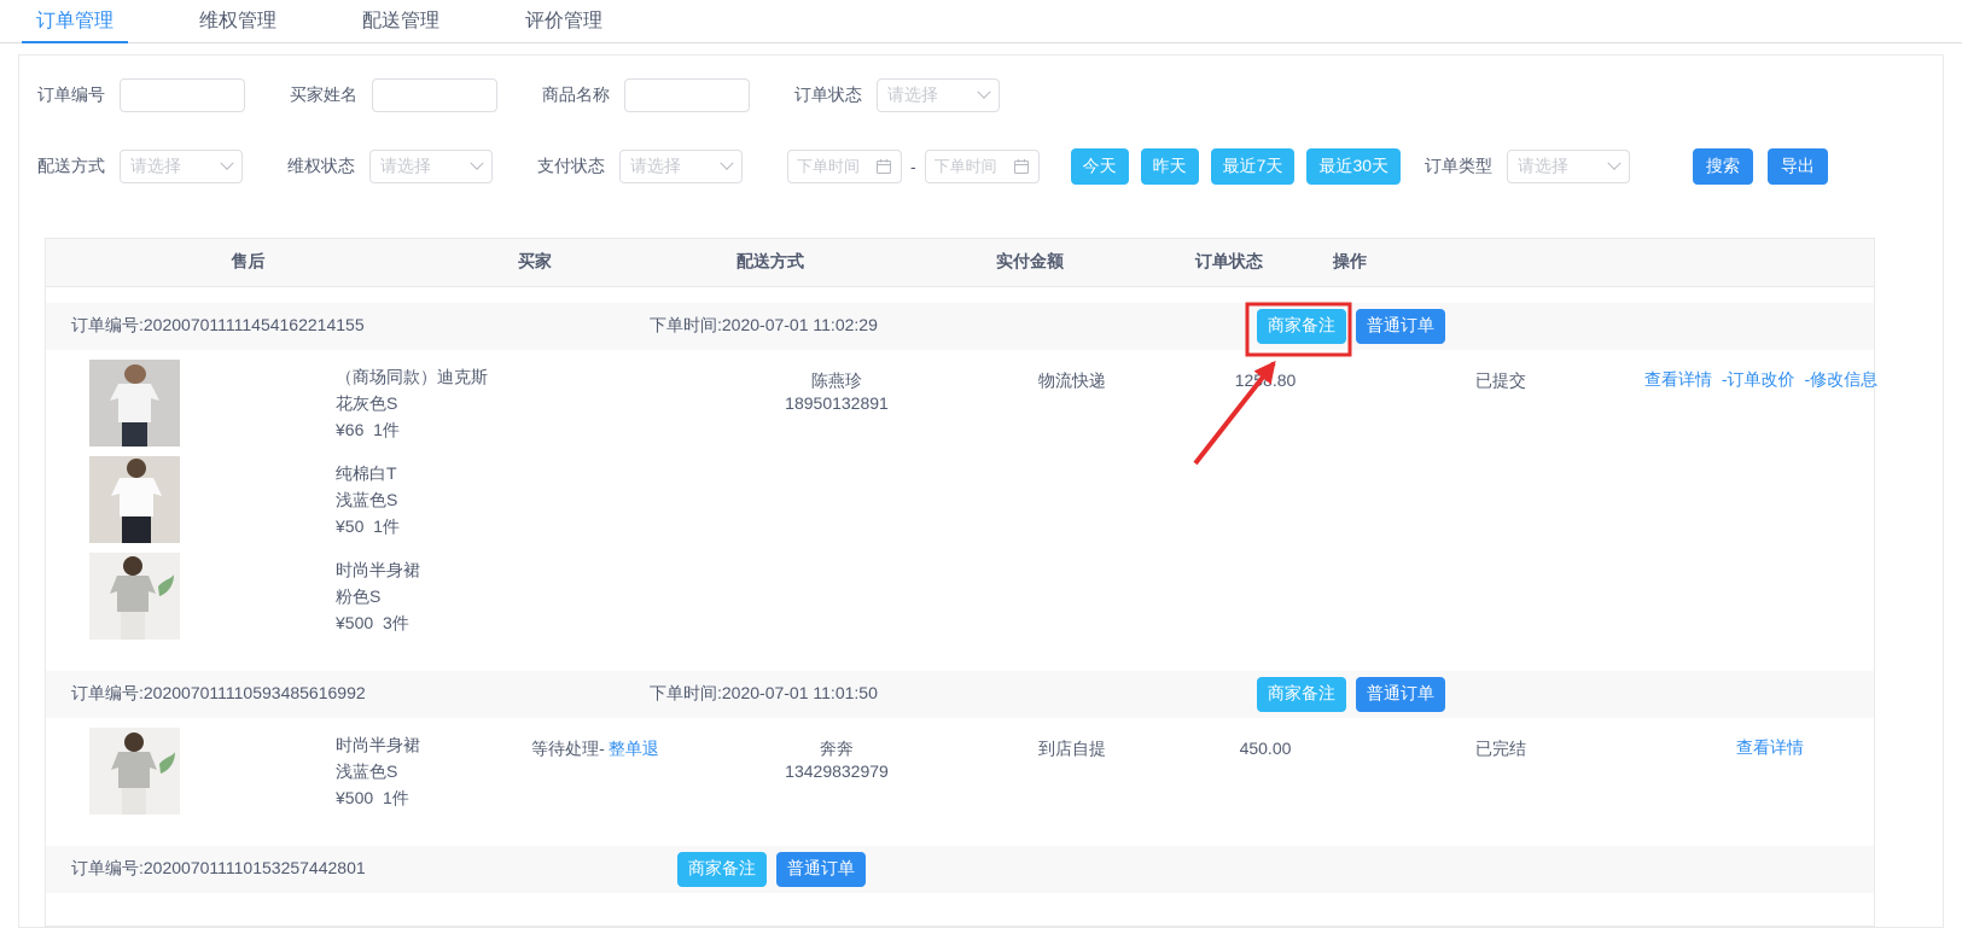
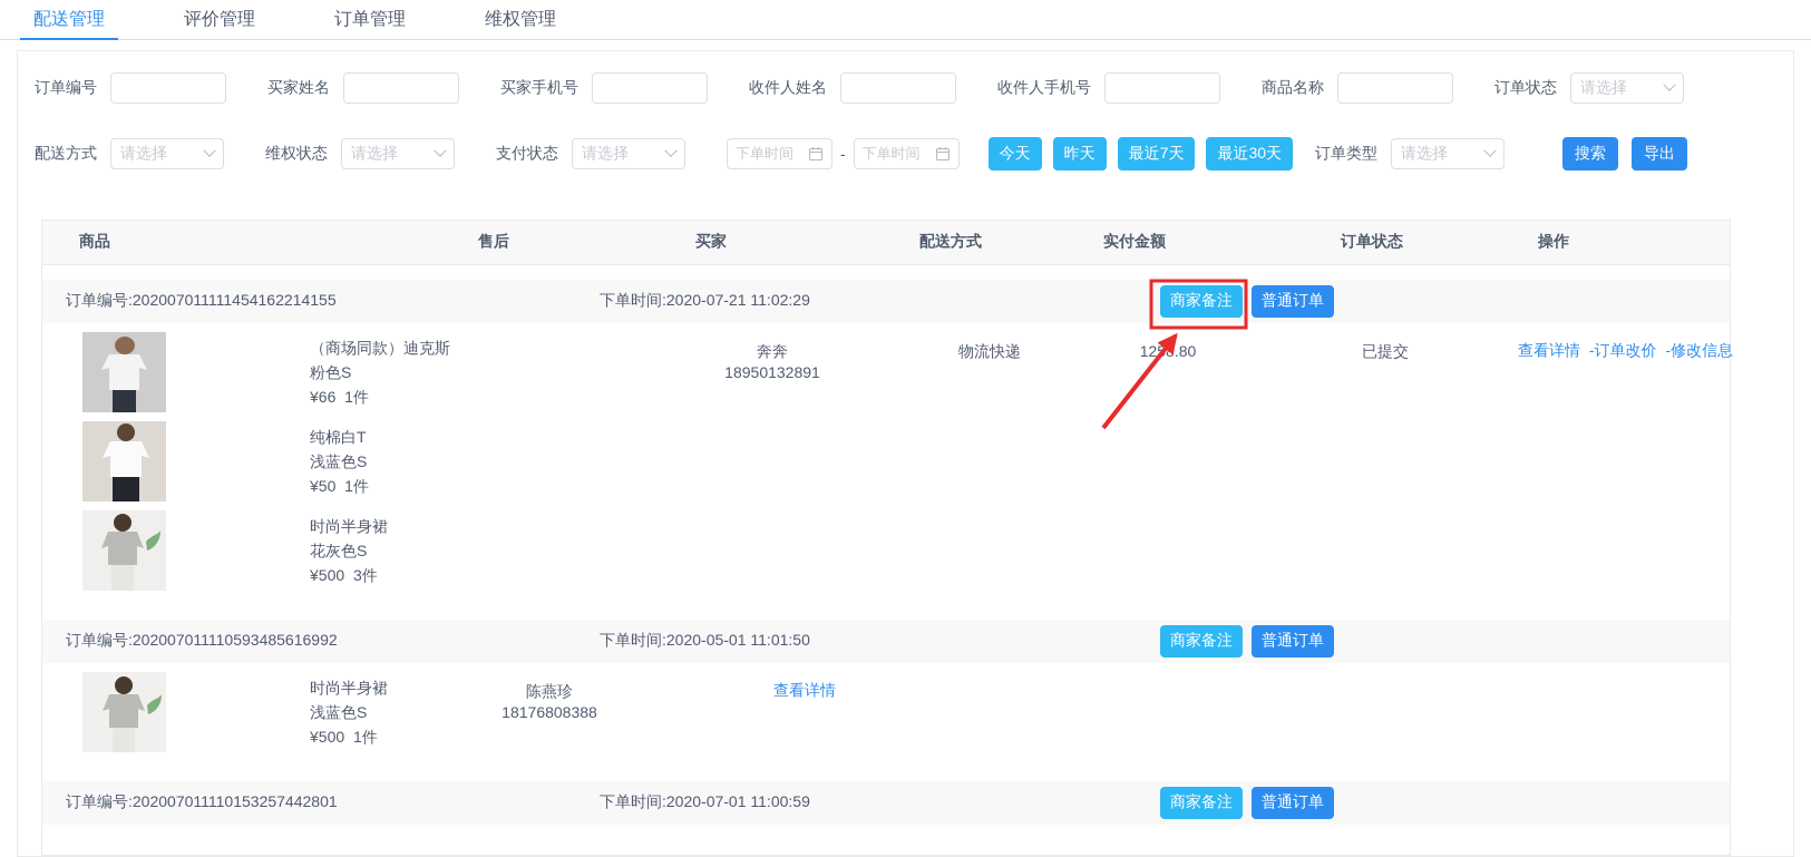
- 订单管理
+ 配送管理
- 维权管理
+ 评价管理
- 配送管理
+ 订单管理
- 评价管理
+ 维权管理
  订单编号
  买家姓名
+ 买家手机号
+ 收件人姓名
+ 收件人手机号
  商品名称
  订单状态
  请选择
  配送方式
  请选择
  维权状态
  请选择
  支付状态
  请选择
  下单时间
  -
  下单时间
  今天
  昨天
  最近7天
  最近30天
  订单类型
  请选择
  搜索
  导出
+ 商品
  售后
  买家
  配送方式
  实付金额
  订单状态
  操作
  订单编号:202007011111454162214155
- 下单时间:2020-07-01 11:02:29
+ 下单时间:2020-07-21 11:02:29
  商家备注
  普通订单
  （商场同款）迪克斯
- 花灰色S
+ 粉色S
  ¥66 1件
  纯棉白T
  浅蓝色S
  ¥50 1件
  时尚半身裙
- 粉色S
+ 花灰色S
  ¥500 3件
- 陈燕珍
+ 奔奔
  18950132891
  物流快递
  128.80
  已提交
  查看详情 -订单改价 -修改信息
  订单编号:202007011110593485616992
- 下单时间:2020-07-01 11:01:50
+ 下单时间:2020-05-01 11:01:50
  商家备注
  普通订单
  时尚半身裙
  浅蓝色S
  ¥500 1件
- 等待处理- 整单退
- 奔奔
+ 陈燕珍
- 13429832979
+ 18176808388
- 到店自提
- 450.00
- 已完结
  查看详情
  订单编号:202007011110153257442801
+ 下单时间:2020-07-01 11:00:59
  商家备注
  普通订单
